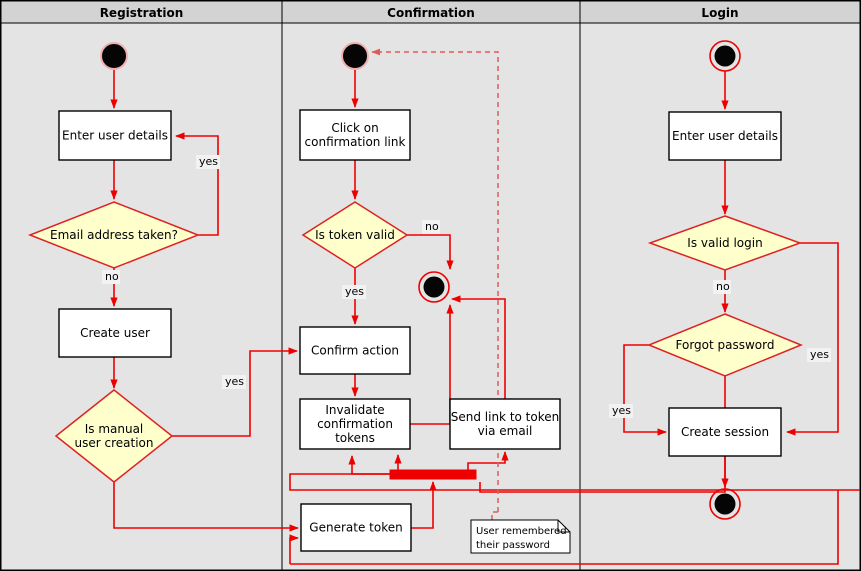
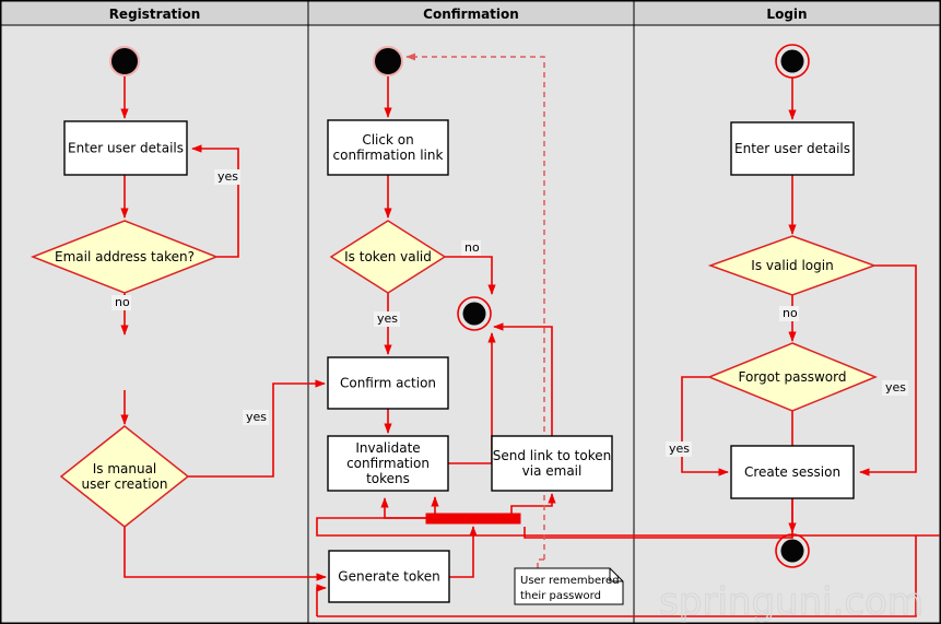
  Registration
  Confirmation
  Login
  Enter user details
  Email address taken?
- Create user
  Is manual user creation
  Click on confirmation link
  Is token valid
  Confirm action
  Invalidate confirmation tokens
  Send link to token via email
  Generate token
  User remembered their password
  Enter user details
  Is valid login
  Forgot password
  Create session
  yes
  no
  yes
  no
  yes
  no
  yes
  yes
+ springuni.com
